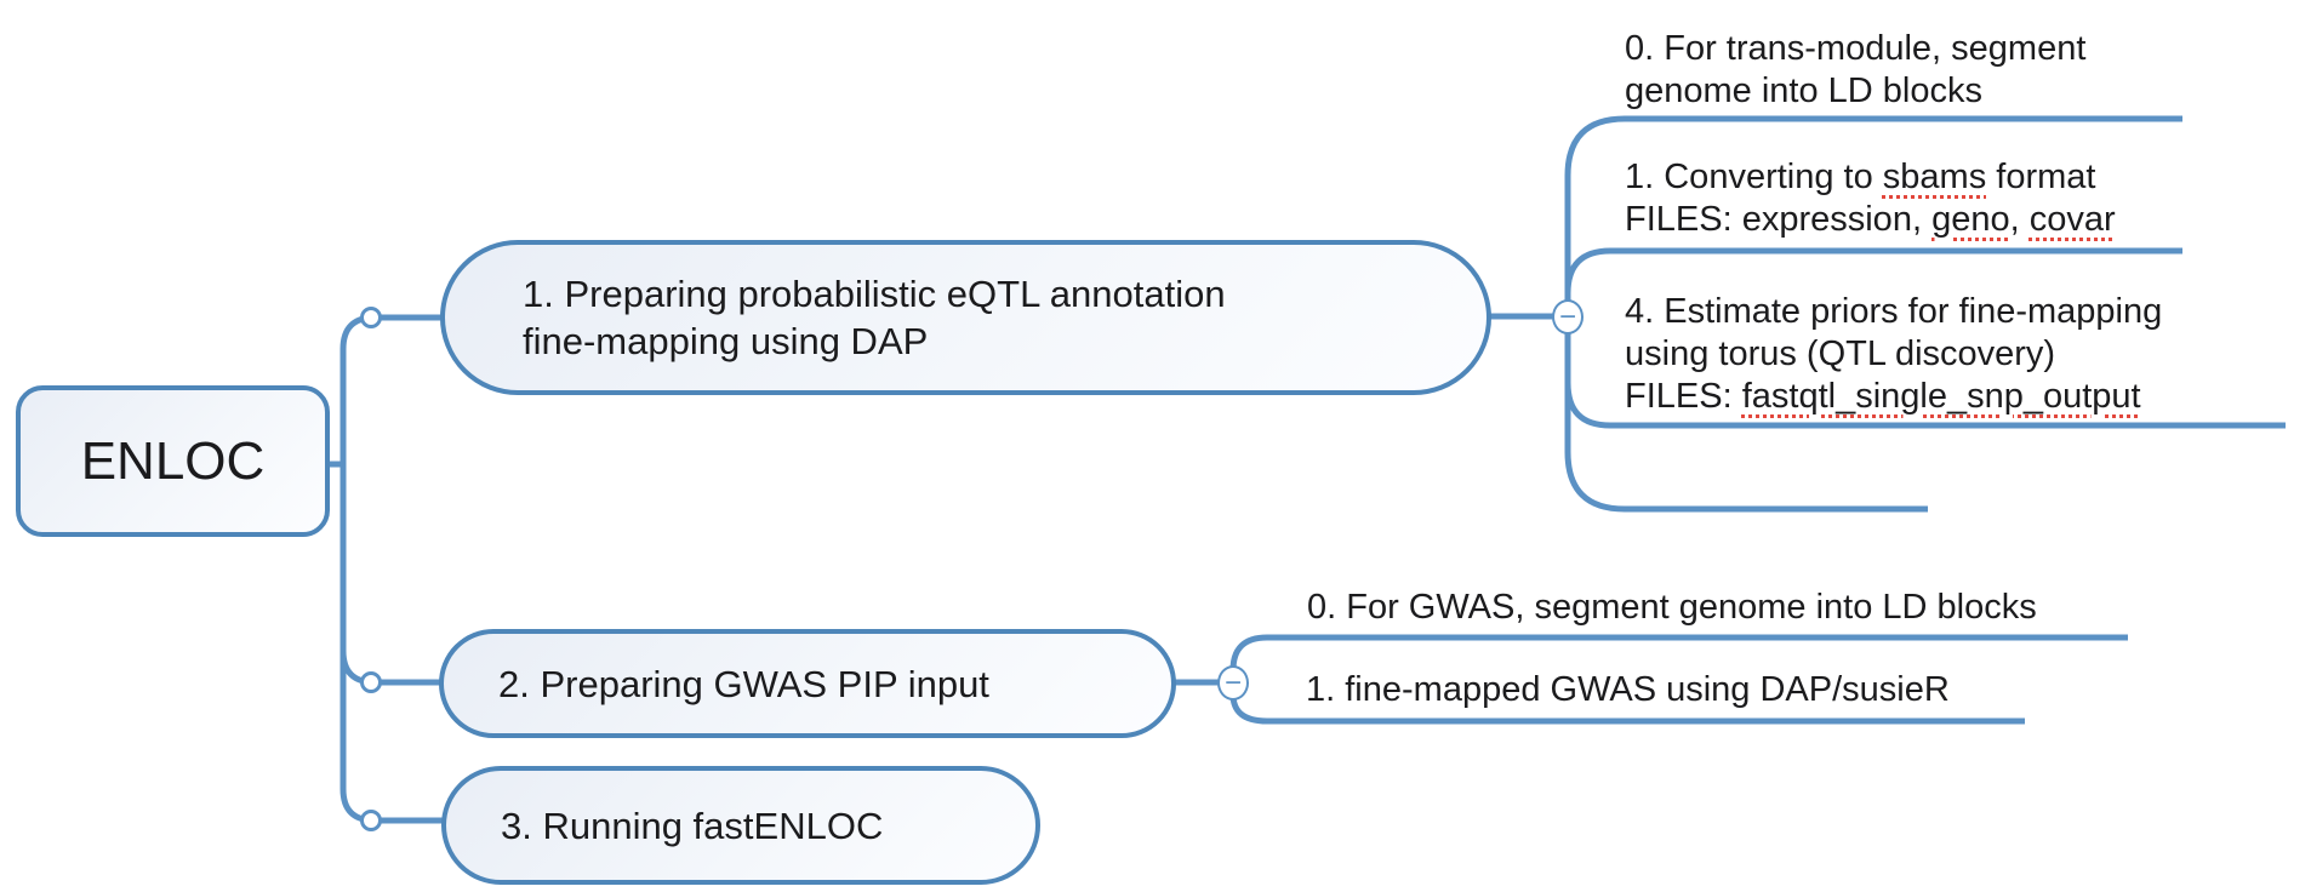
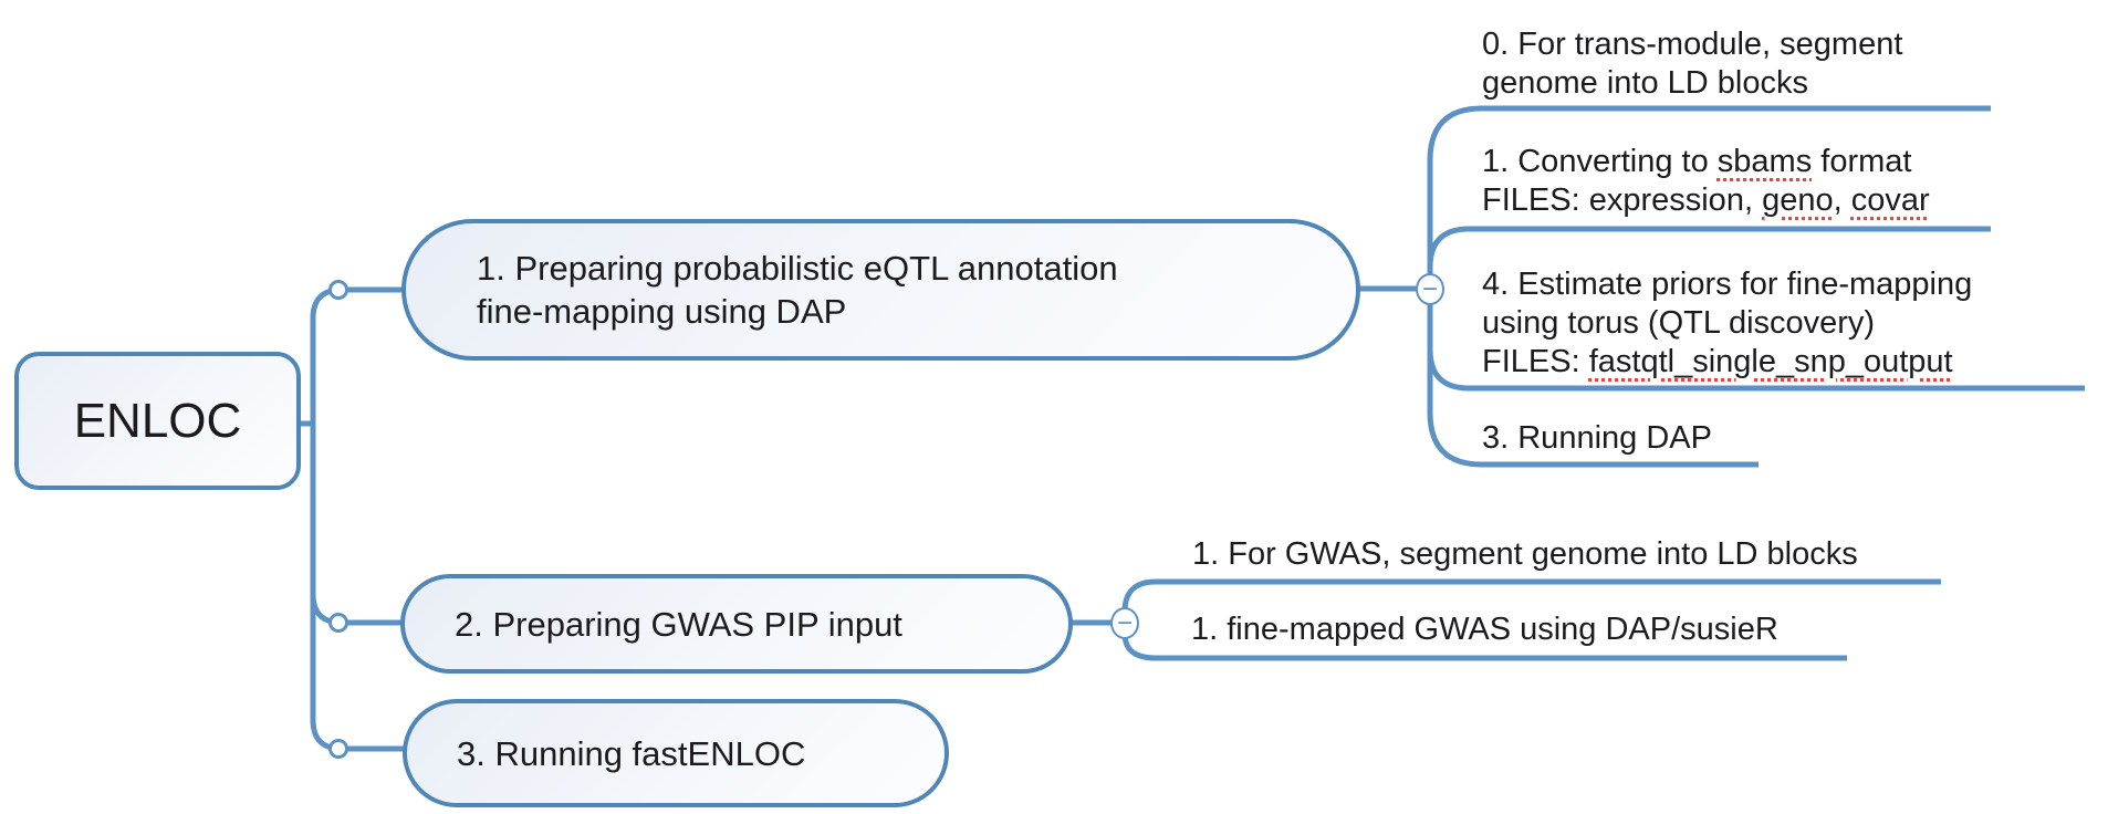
  ENLOC
  1. Preparing probabilistic eQTL annotation
  fine-mapping using DAP
  2. Preparing GWAS PIP input
  3. Running fastENLOC
  −
  −
  0. For trans-module, segment
  genome into LD blocks
  1. Converting to sbams format
  FILES: expression, geno, covar
  4. Estimate priors for fine-mapping
  using torus (QTL discovery)
  FILES: fastqtl_single_snp_output
+ 3. Running DAP
- 0. For GWAS, segment genome into LD blocks
+ 1. For GWAS, segment genome into LD blocks
  1. fine-mapped GWAS using DAP/susieR
